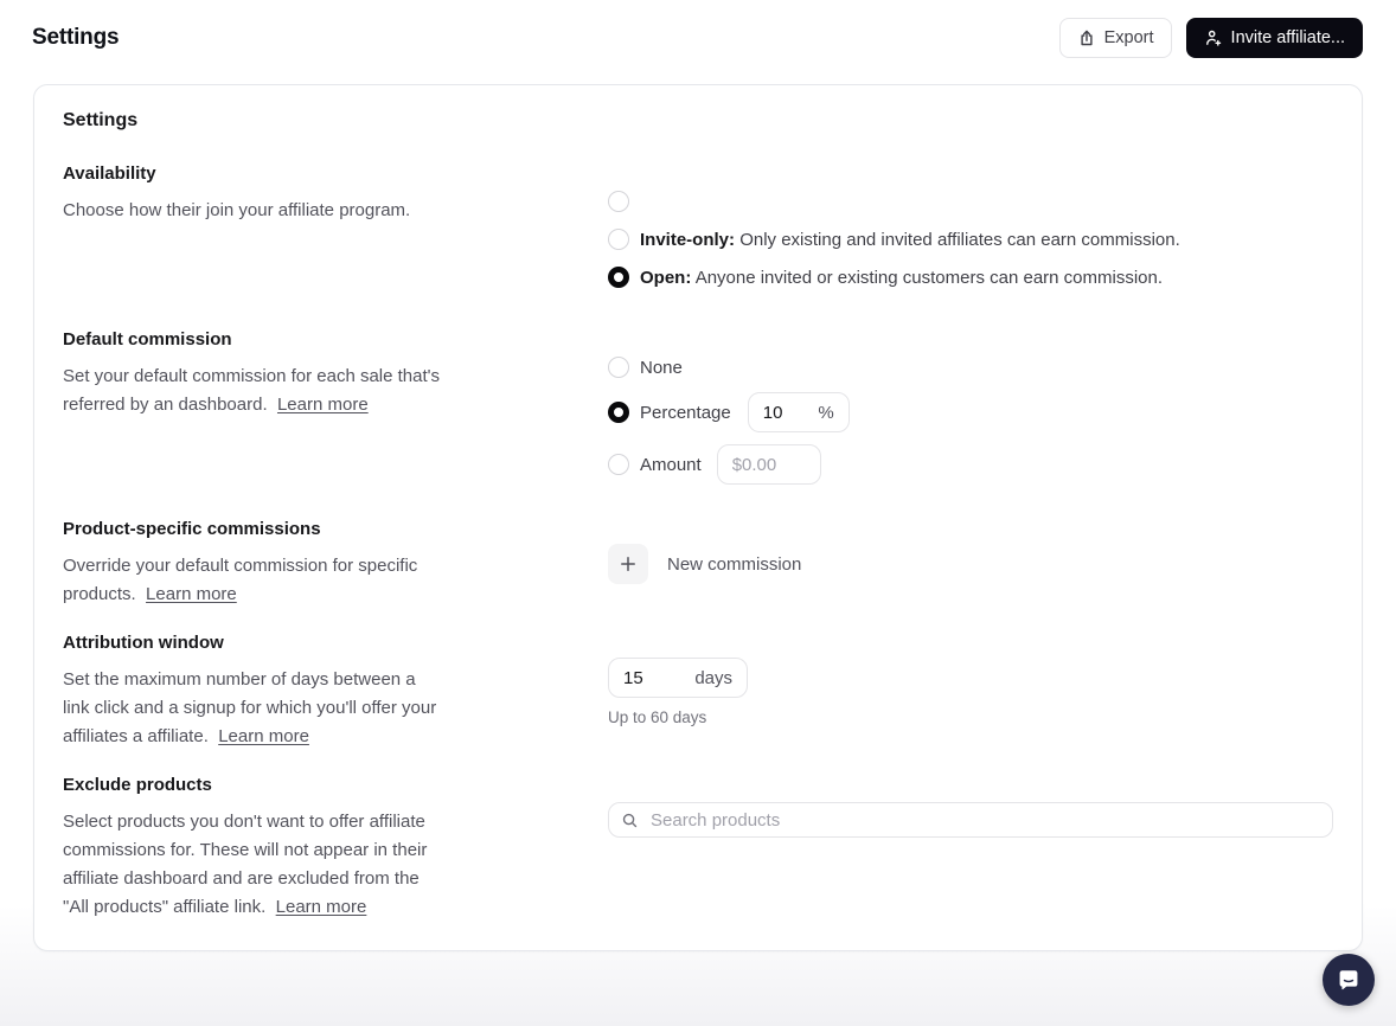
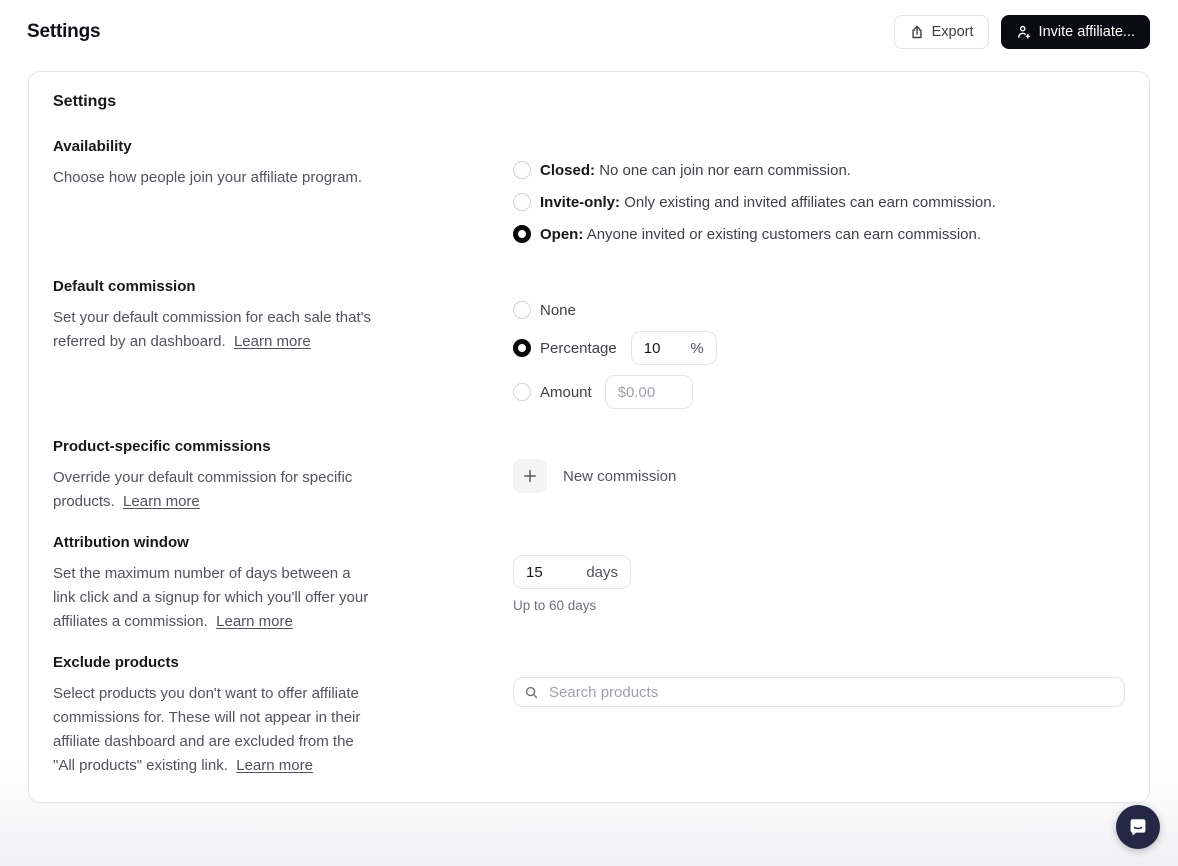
  Settings
  Export
  Invite affiliate...
  Settings
  Availability
- Choose how their join your affiliate program.
+ Choose how people join your affiliate program.
+ Closed: No one can join nor earn commission.
  Invite-only: Only existing and invited affiliates can earn commission.
  Open: Anyone invited or existing customers can earn commission.
  Default commission
  Set your default commission for each sale that's referred by an dashboard. Learn more
  None
  Percentage
  10
  %
  Amount
  $0.00
  Product-specific commissions
  Override your default commission for specific products. Learn more
  New commission
  Attribution window
- Set the maximum number of days between a link click and a signup for which you'll offer your affiliates a affiliate. Learn more
+ Set the maximum number of days between a link click and a signup for which you'll offer your affiliates a commission. Learn more
  15
  days
  Up to 60 days
  Exclude products
- Select products you don't want to offer affiliate commissions for. These will not appear in their affiliate dashboard and are excluded from the "All products" affiliate link. Learn more
+ Select products you don't want to offer affiliate commissions for. These will not appear in their affiliate dashboard and are excluded from the "All products" existing link. Learn more
  Search products
